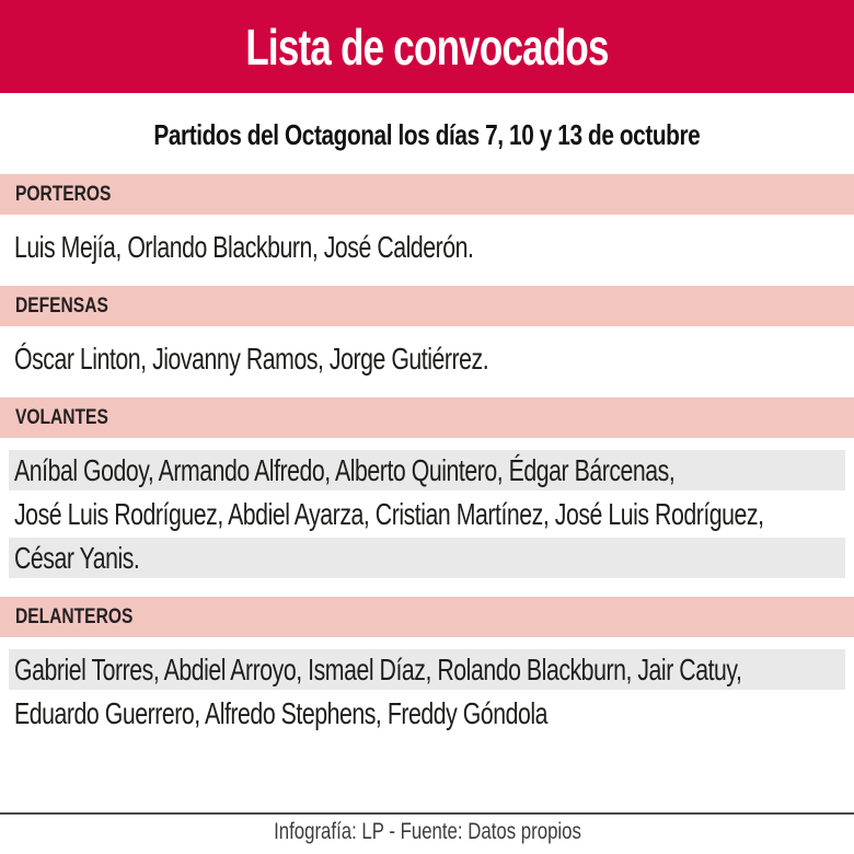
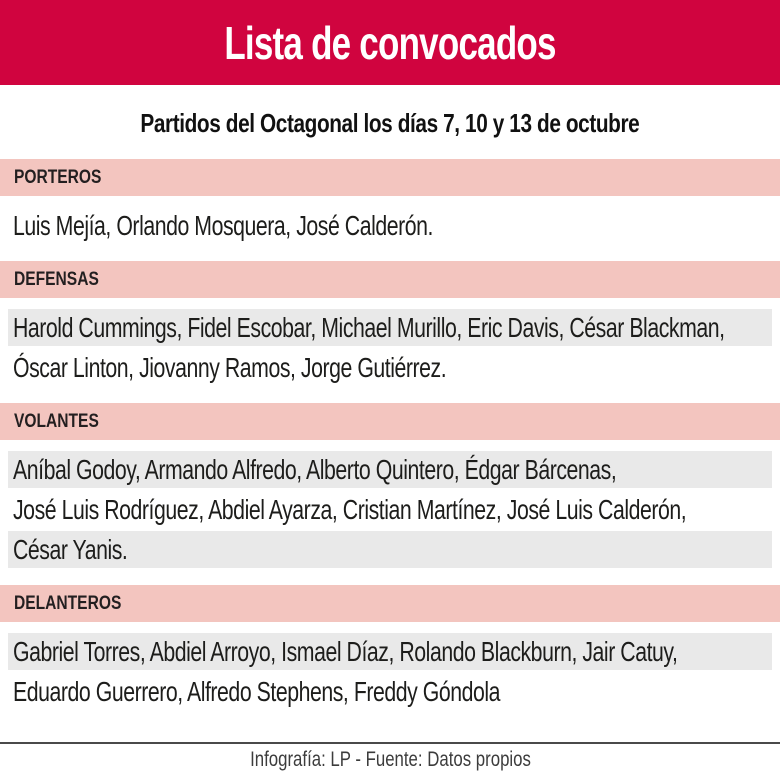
  Lista de convocados
  Partidos del Octagonal los días 7, 10 y 13 de octubre
  PORTEROS
- Luis Mejía, Orlando Blackburn, José Calderón.
+ Luis Mejía, Orlando Mosquera, José Calderón.
  DEFENSAS
+ Harold Cummings, Fidel Escobar, Michael Murillo, Eric Davis, César Blackman,
  Óscar Linton, Jiovanny Ramos, Jorge Gutiérrez.
  VOLANTES
  Aníbal Godoy, Armando Alfredo, Alberto Quintero, Édgar Bárcenas,
- José Luis Rodríguez, Abdiel Ayarza, Cristian Martínez, José Luis Rodríguez,
+ José Luis Rodríguez, Abdiel Ayarza, Cristian Martínez, José Luis Calderón,
  César Yanis.
  DELANTEROS
  Gabriel Torres, Abdiel Arroyo, Ismael Díaz, Rolando Blackburn, Jair Catuy,
  Eduardo Guerrero, Alfredo Stephens, Freddy Góndola
  Infografía: LP - Fuente: Datos propios
